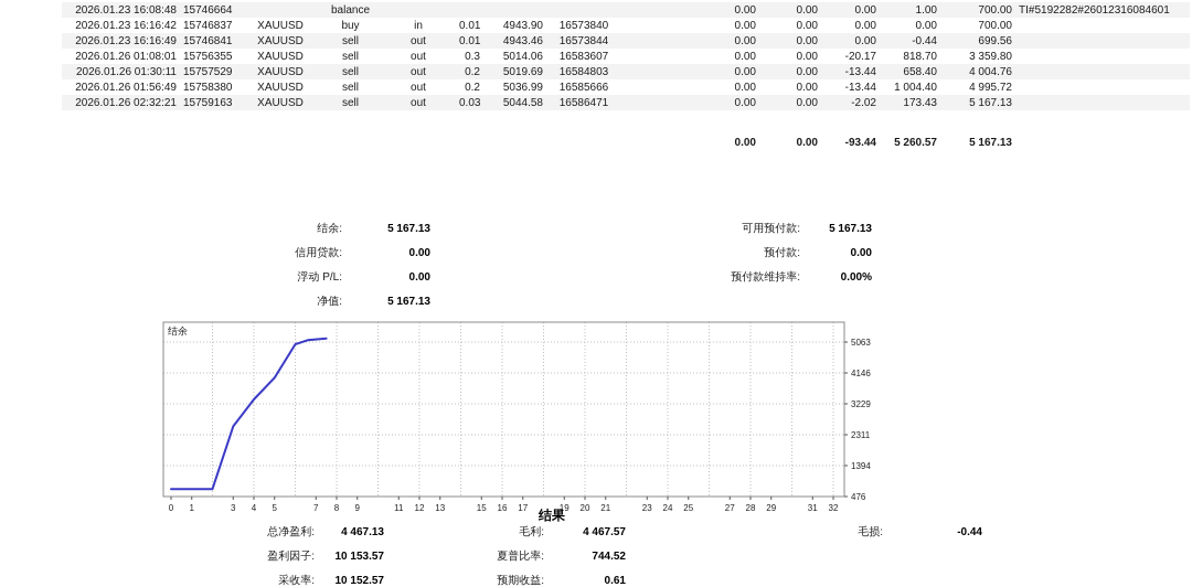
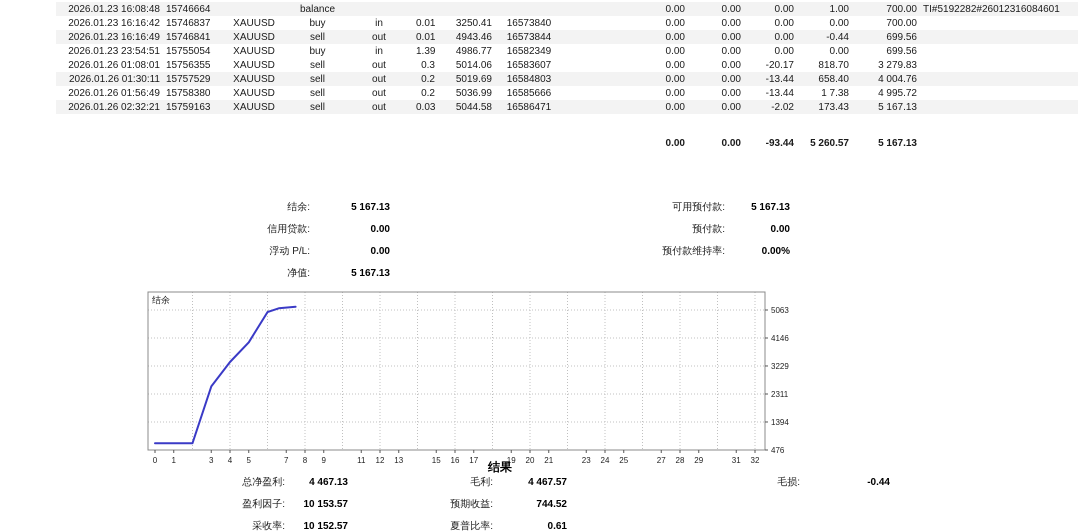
  2026.01.23 16:08:48	15746664		balance					0.00	0.00	0.00	1.00	700.00	TI#5192282#26012316084601
- 2026.01.23 16:16:42	15746837	XAUUSD	buy	in	0.01	4943.90	16573840	0.00	0.00	0.00	0.00	700.00
+ 2026.01.23 16:16:42	15746837	XAUUSD	buy	in	0.01	3250.41	16573840	0.00	0.00	0.00	0.00	700.00
  2026.01.23 16:16:49	15746841	XAUUSD	sell	out	0.01	4943.46	16573844	0.00	0.00	0.00	-0.44	699.56
+ 2026.01.23 23:54:51	15755054	XAUUSD	buy	in	1.39	4986.77	16582349	0.00	0.00	0.00	0.00	699.56
- 2026.01.26 01:08:01	15756355	XAUUSD	sell	out	0.3	5014.06	16583607	0.00	0.00	-20.17	818.70	3 359.80
+ 2026.01.26 01:08:01	15756355	XAUUSD	sell	out	0.3	5014.06	16583607	0.00	0.00	-20.17	818.70	3 279.83
  2026.01.26 01:30:11	15757529	XAUUSD	sell	out	0.2	5019.69	16584803	0.00	0.00	-13.44	658.40	4 004.76
- 2026.01.26 01:56:49	15758380	XAUUSD	sell	out	0.2	5036.99	16585666	0.00	0.00	-13.44	1 004.40	4 995.72
+ 2026.01.26 01:56:49	15758380	XAUUSD	sell	out	0.2	5036.99	16585666	0.00	0.00	-13.44	1 7.38	4 995.72
  2026.01.26 02:32:21	15759163	XAUUSD	sell	out	0.03	5044.58	16586471	0.00	0.00	-2.02	173.43	5 167.13
  								0.00	0.00	-93.44	5 260.57	5 167.13
  结余:
  5 167.13
  信用贷款:
  0.00
  浮动 P/L:
  0.00
  净值:
  5 167.13
  可用预付款:
  5 167.13
  预付款:
  0.00
  预付款维持率:
  0.00%
  0
  1
  3
  4
  5
  7
  8
  9
  11
  12
  13
  15
  16
  17
  19
  20
  21
  23
  24
  25
  27
  28
  29
  31
  32
  476
  1394
  2311
  3229
  4146
  5063
  结余
  结果
  总净盈利:
  4 467.13
  盈利因子:
  10 153.57
  采收率:
  10 152.57
  毛利:
  4 467.57
- 夏普比率:
+ 预期收益:
  744.52
- 预期收益:
+ 夏普比率:
  0.61
  毛损:
  -0.44
